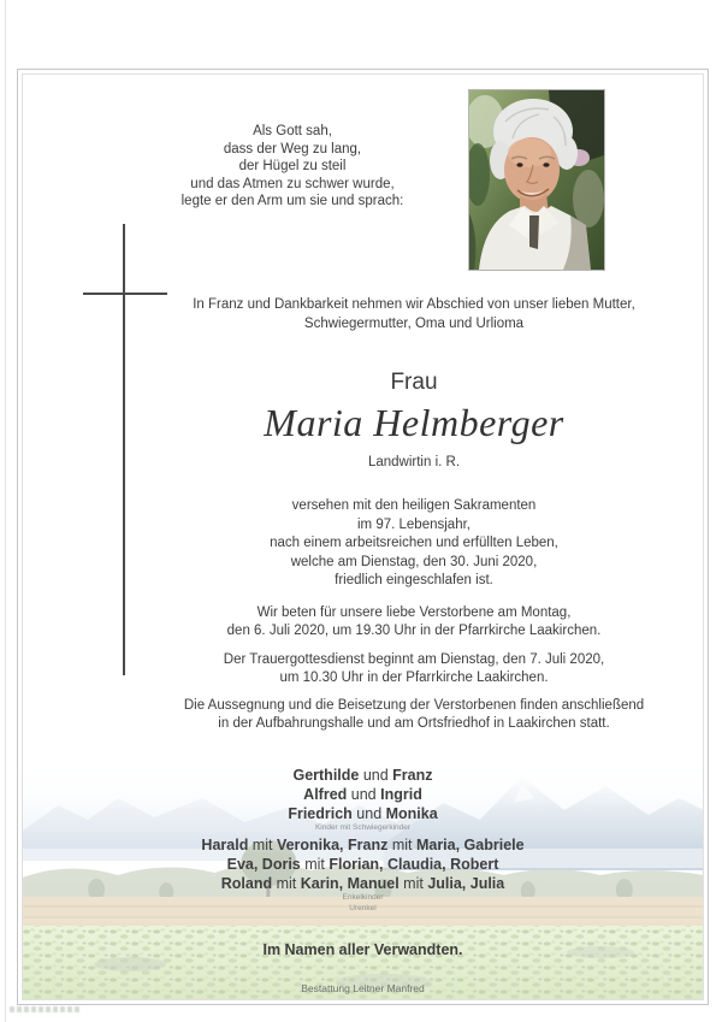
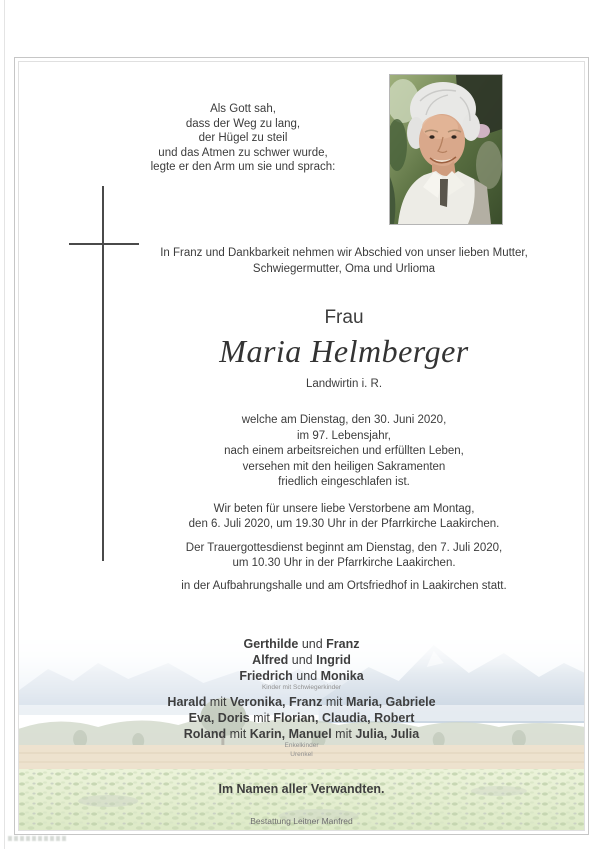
  Als Gott sah,
  dass der Weg zu lang,
  der Hügel zu steil
  und das Atmen zu schwer wurde,
  legte er den Arm um sie und sprach:
  In Franz und Dankbarkeit nehmen wir Abschied von unser lieben Mutter,
  Schwiegermutter, Oma und Urlioma
  Frau
  Maria Helmberger
  Landwirtin i. R.
- versehen mit den heiligen Sakramenten
+ welche am Dienstag, den 30. Juni 2020,
  im 97. Lebensjahr,
  nach einem arbeitsreichen und erfüllten Leben,
- welche am Dienstag, den 30. Juni 2020,
+ versehen mit den heiligen Sakramenten
  friedlich eingeschlafen ist.
  Wir beten für unsere liebe Verstorbene am Montag,
  den 6. Juli 2020, um 19.30 Uhr in der Pfarrkirche Laakirchen.
  Der Trauergottesdienst beginnt am Dienstag, den 7. Juli 2020,
  um 10.30 Uhr in der Pfarrkirche Laakirchen.
- Die Aussegnung und die Beisetzung der Verstorbenen finden anschließend
  in der Aufbahrungshalle und am Ortsfriedhof in Laakirchen statt.
  Gerthilde und Franz
  Alfred und Ingrid
  Friedrich und Monika
  Harald mit Veronika, Franz mit Maria, Gabriele
  Eva, Doris mit Florian, Claudia, Robert
  Roland mit Karin, Manuel mit Julia, Julia
  Im Namen aller Verwandten.
  Bestattung Leitner Manfred
